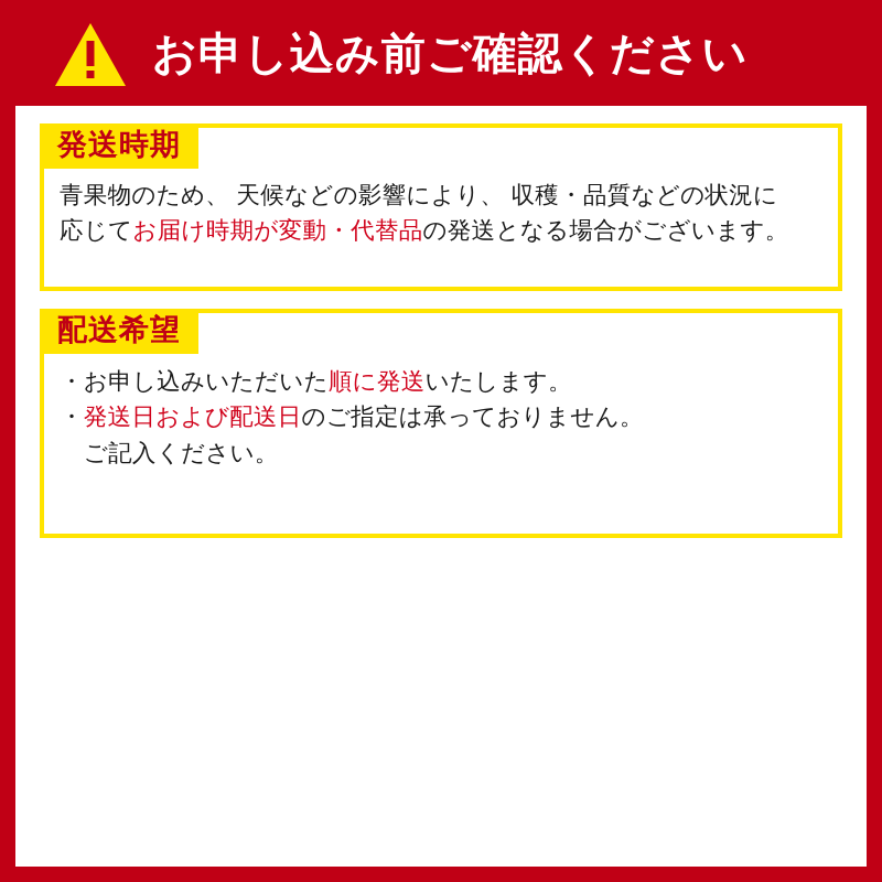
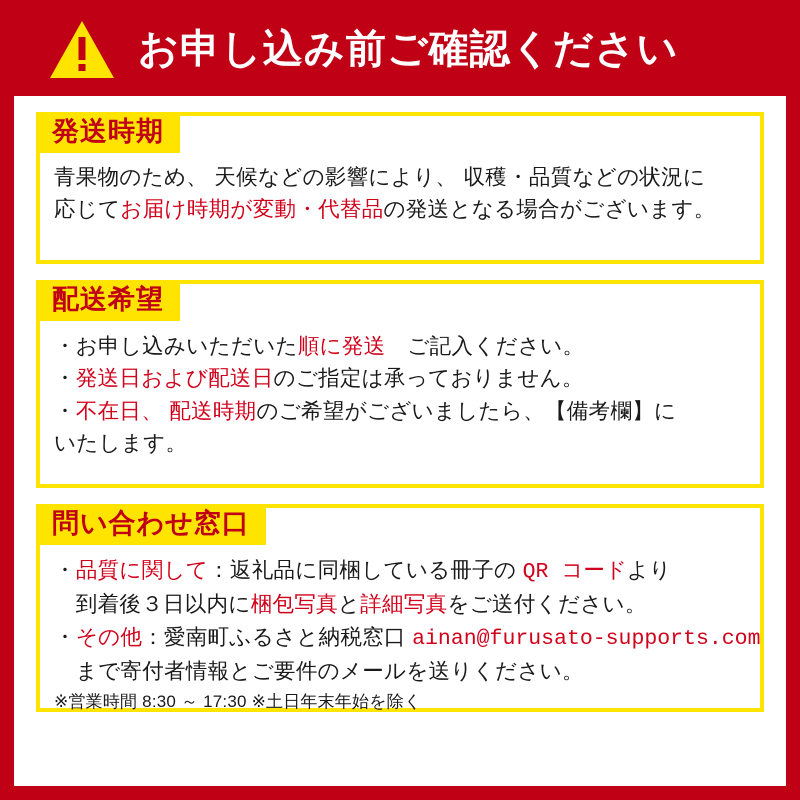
  お申し込み前ご確認ください
  発送時期
  青果物のため、 天候などの影響により、 収穫・品質などの状況に
  応じてお届け時期が変動・代替品の発送となる場合がございます。
  配送希望
- ・お申し込みいただいた順に発送いたします。
+ ・お申し込みいただいた順に発送 ご記入ください。
  ・発送日および配送日のご指定は承っておりません。
+ ・不在日、 配送時期のご希望がございましたら、【備考欄】に
- ご記入ください。
+ いたします。
+ 問い合わせ窓口
+ ・品質に関して：返礼品に同梱している冊子の QR コードより
+ 到着後３日以内に梱包写真と詳細写真をご送付ください。
+ ・その他：愛南町ふるさと納税窓口 ainan@furusato-supports.com
+ まで寄付者情報とご要件のメールを送りください。
+ ※営業時間 8:30 ～ 17:30 ※土日年末年始を除く
